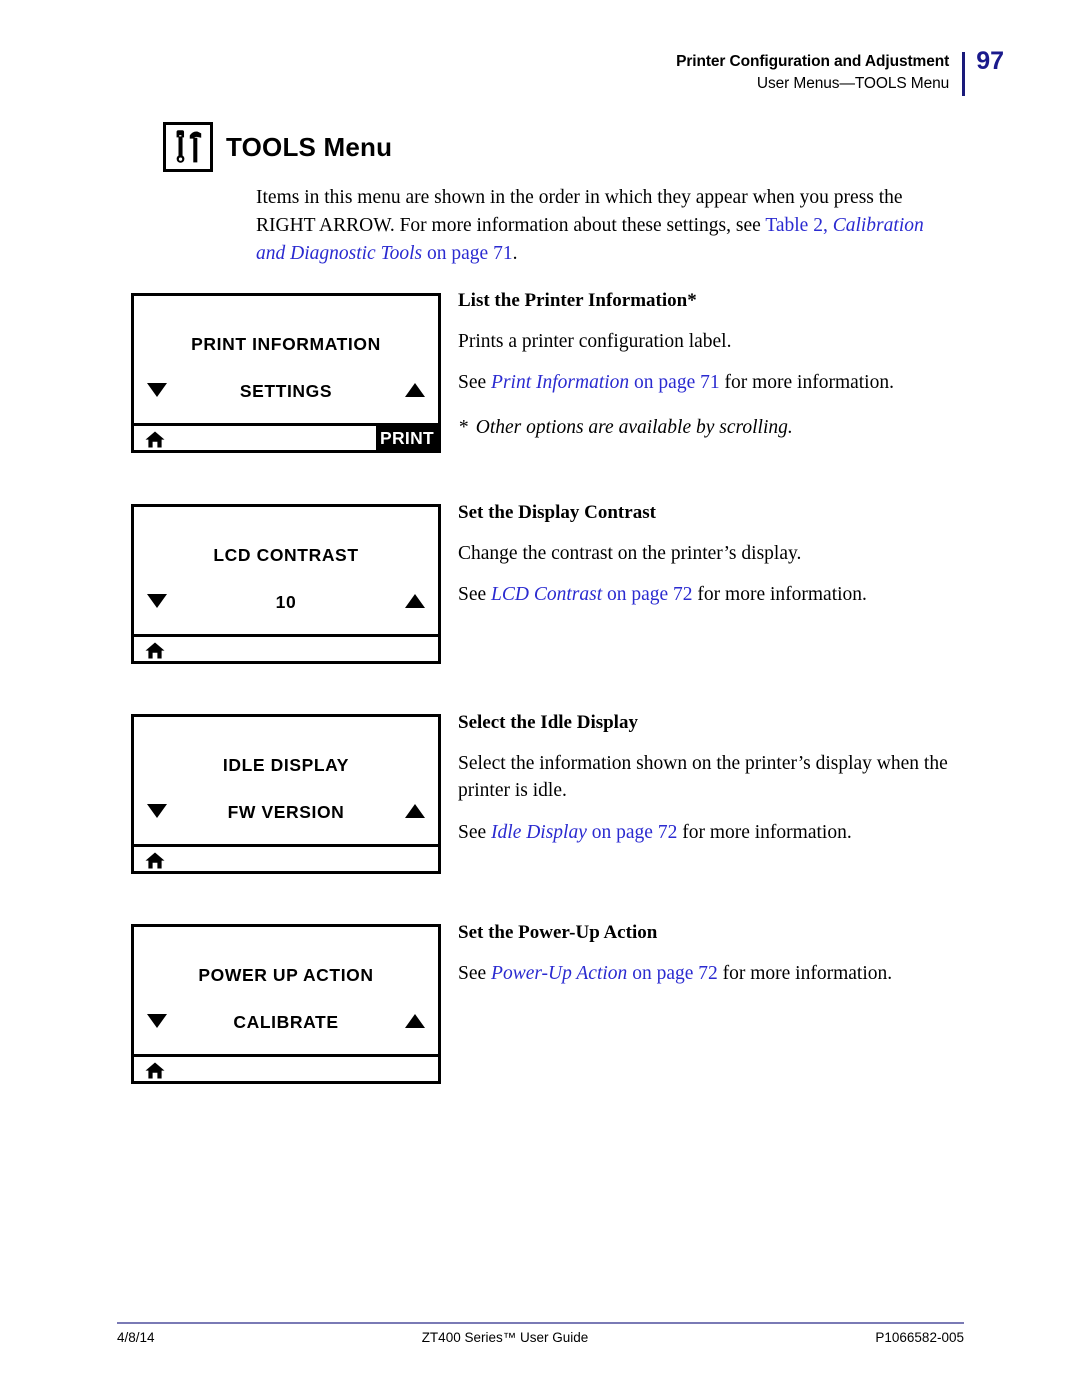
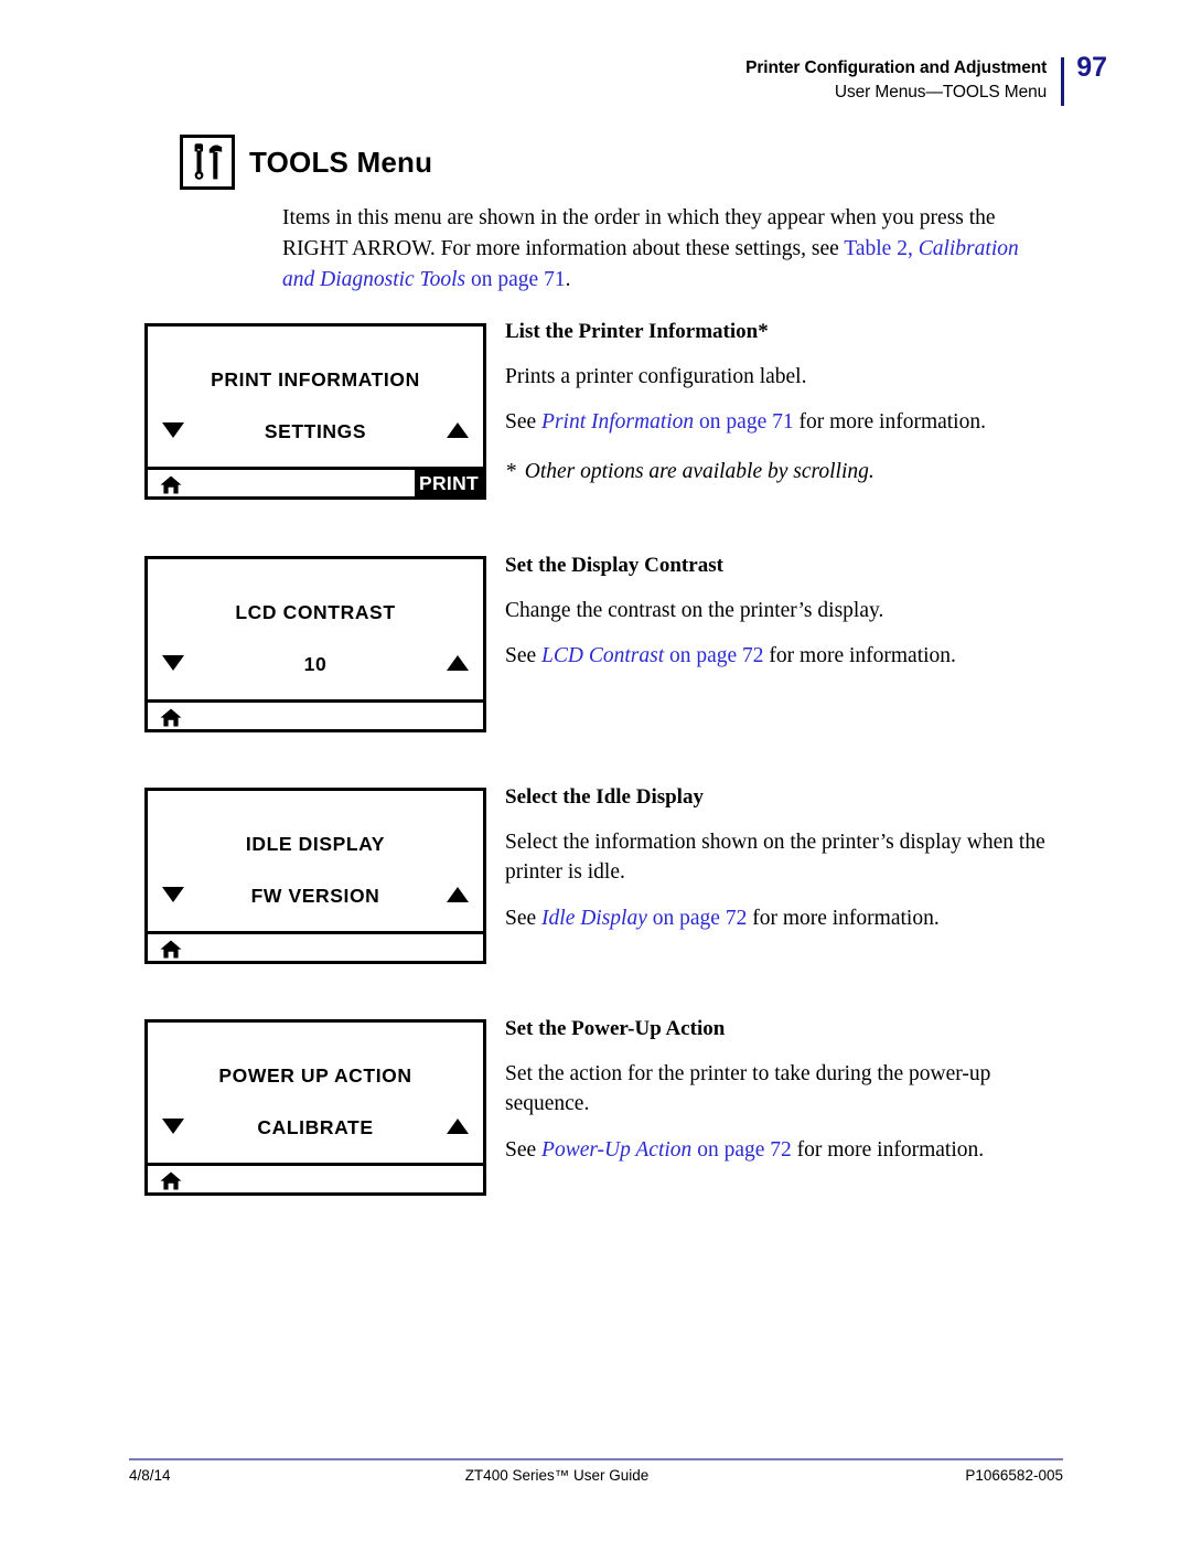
  Printer Configuration and Adjustment
  User Menus—TOOLS Menu
  97
  TOOLS Menu
  Items in this menu are shown in the order in which they appear when you press the RIGHT ARROW. For more information about these settings, see Table 2, Calibration and Diagnostic Tools on page 71.
  PRINT INFORMATION
  SETTINGS
  PRINT
  List the Printer Information*
  Prints a printer configuration label.
  See Print Information on page 71 for more information.
  * Other options are available by scrolling.
  LCD CONTRAST
  10
  Set the Display Contrast
  Change the contrast on the printer’s display.
  See LCD Contrast on page 72 for more information.
  IDLE DISPLAY
  FW VERSION
  Select the Idle Display
  Select the information shown on the printer’s display when the printer is idle.
  See Idle Display on page 72 for more information.
  POWER UP ACTION
  CALIBRATE
  Set the Power-Up Action
+ Set the action for the printer to take during the power-up sequence.
  See Power-Up Action on page 72 for more information.
  4/8/14
  ZT400 Series™ User Guide
  P1066582-005
